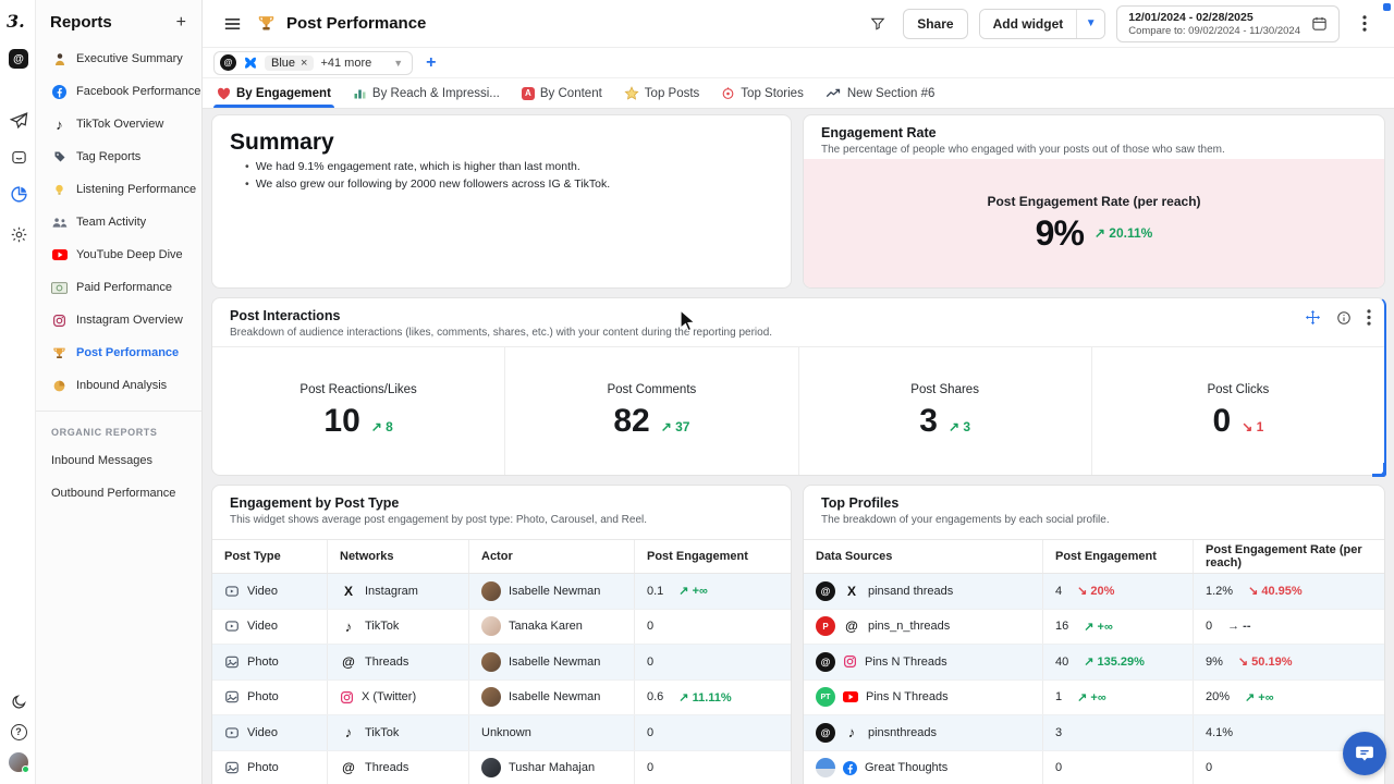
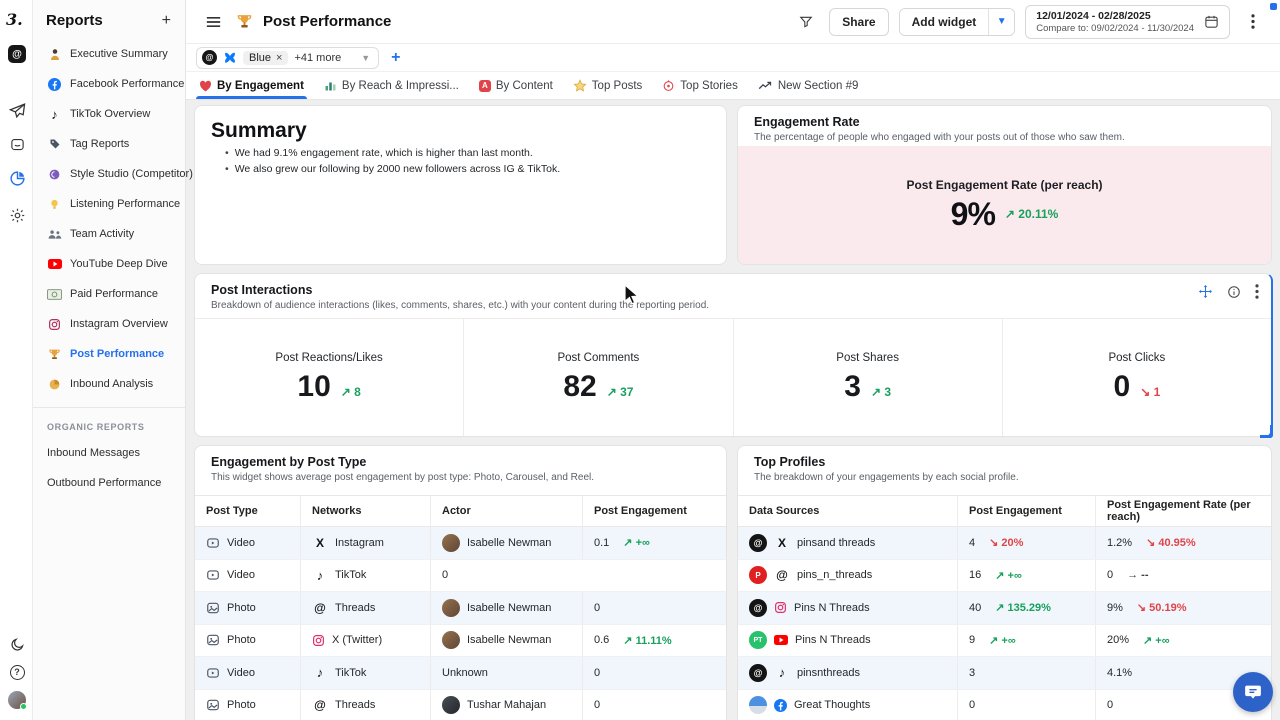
  3.
  @
  ?
  Reports
  +
  Executive Summary
  Facebook Performance
  ♪
  TikTok Overview
  Tag Reports
+ Style Studio (Competitor)
  Listening Performance
  Team Activity
  YouTube Deep Dive
  Paid Performance
  Instagram Overview
  Post Performance
  Inbound Analysis
  ORGANIC REPORTS
  Inbound Messages
  Outbound Performance
  Post Performance
  Share
  Add widget
  ▼
  12/01/2024 - 02/28/2025
  Compare to: 09/02/2024 - 11/30/2024
  @
  Blue
  ×
  +41 more
  ▼
  +
  By Engagement
  By Reach & Impressi...
  A
  By Content
  Top Posts
  Top Stories
- New Section #6
+ New Section #9
  Summary
  •
  We had 9.1% engagement rate, which is higher than last month.
  •
  We also grew our following by 2000 new followers across IG & TikTok.
  Engagement Rate
  The percentage of people who engaged with your posts out of those who saw them.
  Post Engagement Rate (per reach)
  9%
  ↗ 20.11%
  Post Interactions
  Breakdown of audience interactions (likes, comments, shares, etc.) with your content during the reporting period.
  Post Reactions/Likes
  10
  ↗ 8
  Post Comments
  82
  ↗ 37
  Post Shares
  3
  ↗ 3
  Post Clicks
  0
  ↘ 1
  Engagement by Post Type
  This widget shows average post engagement by post type: Photo, Carousel, and Reel.
  Post Type
  Networks
  Actor
  Post Engagement
  Video
  X
  Instagram
  Isabelle Newman
  0.1
  ↗ +∞
  Video
  ♪
  TikTok
- Tanaka Karen
  0
  Photo
  @
  Threads
  Isabelle Newman
  0
  Photo
  X (Twitter)
  Isabelle Newman
  0.6
  ↗ 11.11%
  Video
  ♪
  TikTok
  Unknown
  0
  Photo
  @
  Threads
  Tushar Mahajan
  0
  Top Profiles
  The breakdown of your engagements by each social profile.
  Data Sources
  Post Engagement
  Post Engagement Rate (per reach)
  @
  X
  pinsand threads
  4
  ↘ 20%
  1.2%
  ↘ 40.95%
  P
  @
  pins_n_threads
  16
  ↗ +∞
  0
  → --
  @
  Pins N Threads
  40
  ↗ 135.29%
  9%
  ↘ 50.19%
  Pins N Threads
- 1
+ 9
  ↗ +∞
  20%
  ↗ +∞
  @
  ♪
  pinsnthreads
  3
  4.1%
  Great Thoughts
  0
  0
